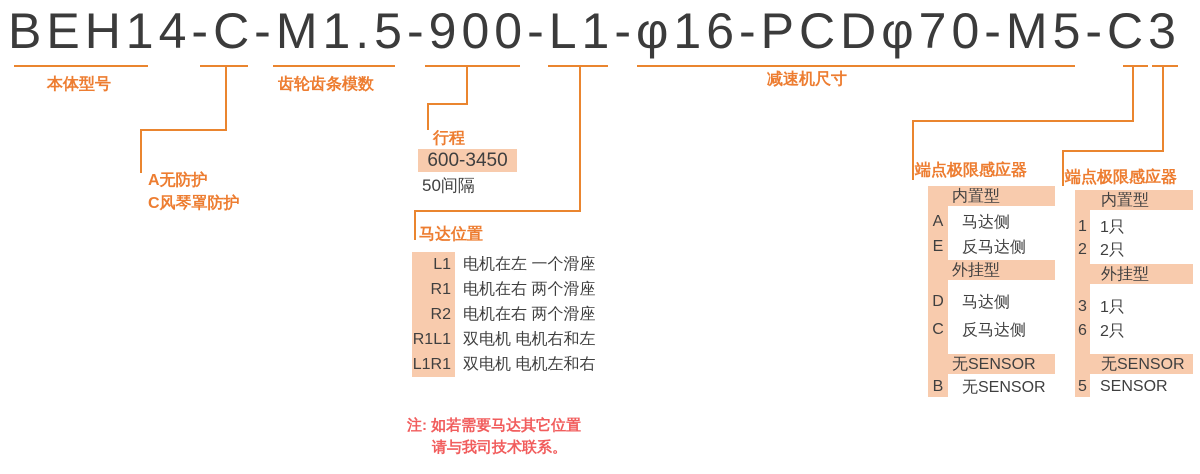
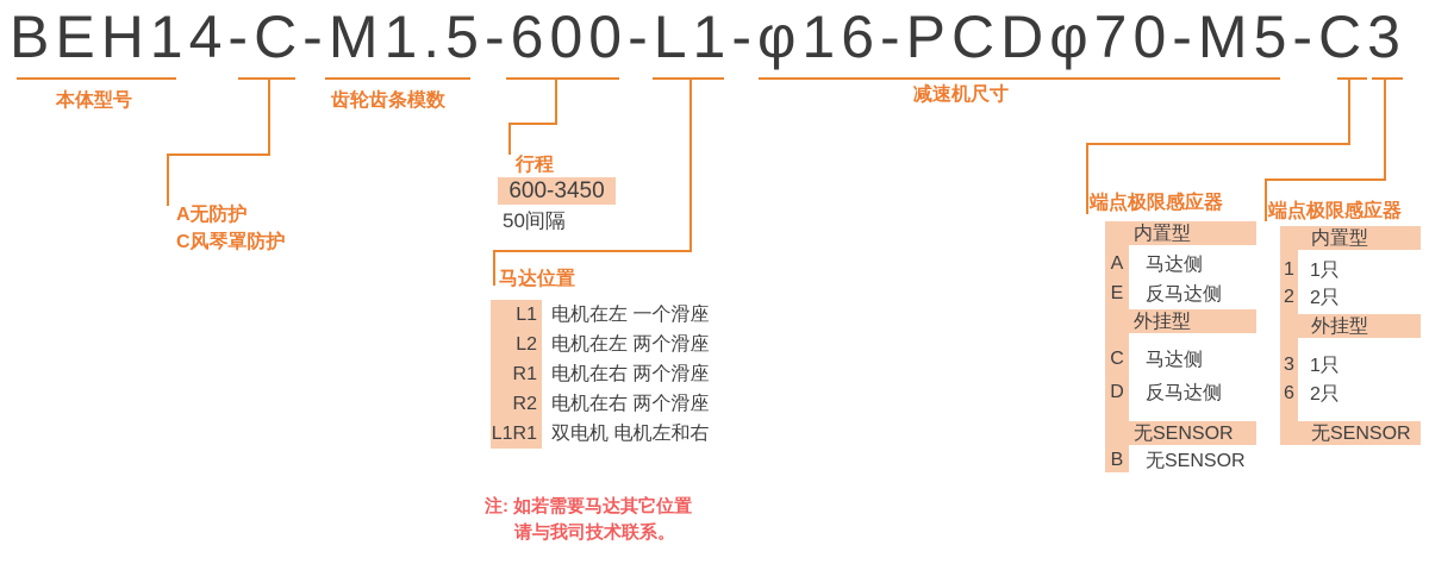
- BEH14-C-M1.5-900-L1-φ16-PCDφ70-M5-C3
+ BEH14-C-M1.5-600-L1-φ16-PCDφ70-M5-C3
  本体型号
  齿轮齿条模数
  减速机尺寸
  A无防护
  C风琴罩防护
  行程
  600-3450
  50间隔
  马达位置
  L1
  电机在左 一个滑座
+ L2
+ 电机在左 两个滑座
  R1
  电机在右 两个滑座
  R2
  电机在右 两个滑座
- R1L1
- 双电机 电机右和左
  L1R1
  双电机 电机左和右
  注: 如若需要马达其它位置
  请与我司技术联系。
  端点极限感应器
  内置型
  A
  马达侧
  E
  反马达侧
  外挂型
- D
+ C
  马达侧
- C
+ D
  反马达侧
  无SENSOR
  B
  无SENSOR
  端点极限感应器
  内置型
  1
  1只
  2
  2只
  外挂型
  3
  1只
  6
  2只
  无SENSOR
- 5
- SENSOR
